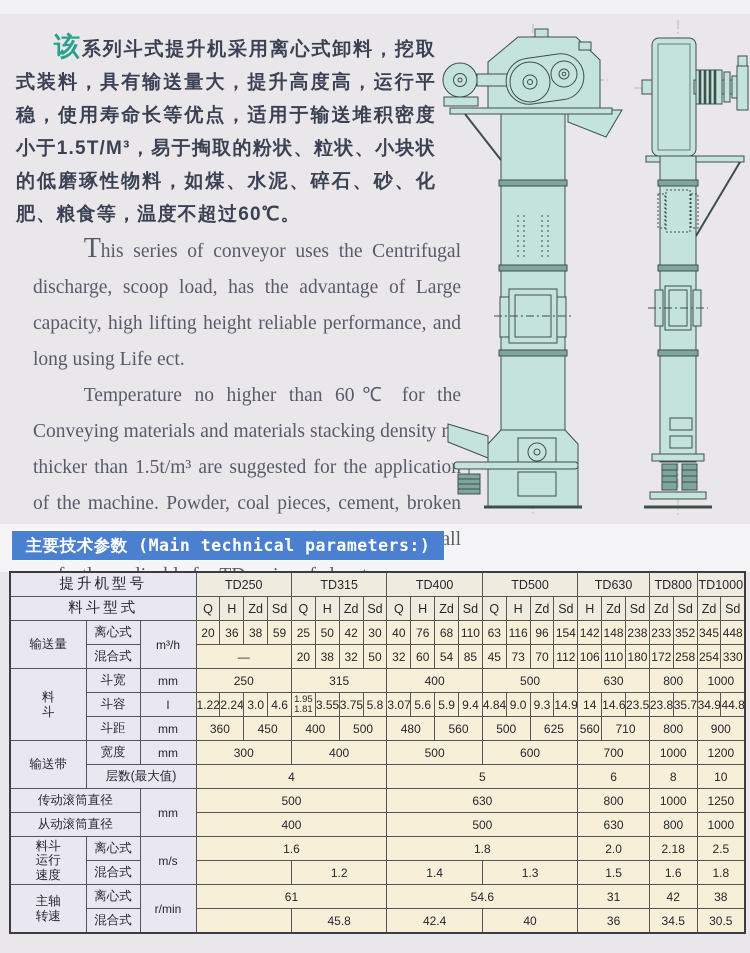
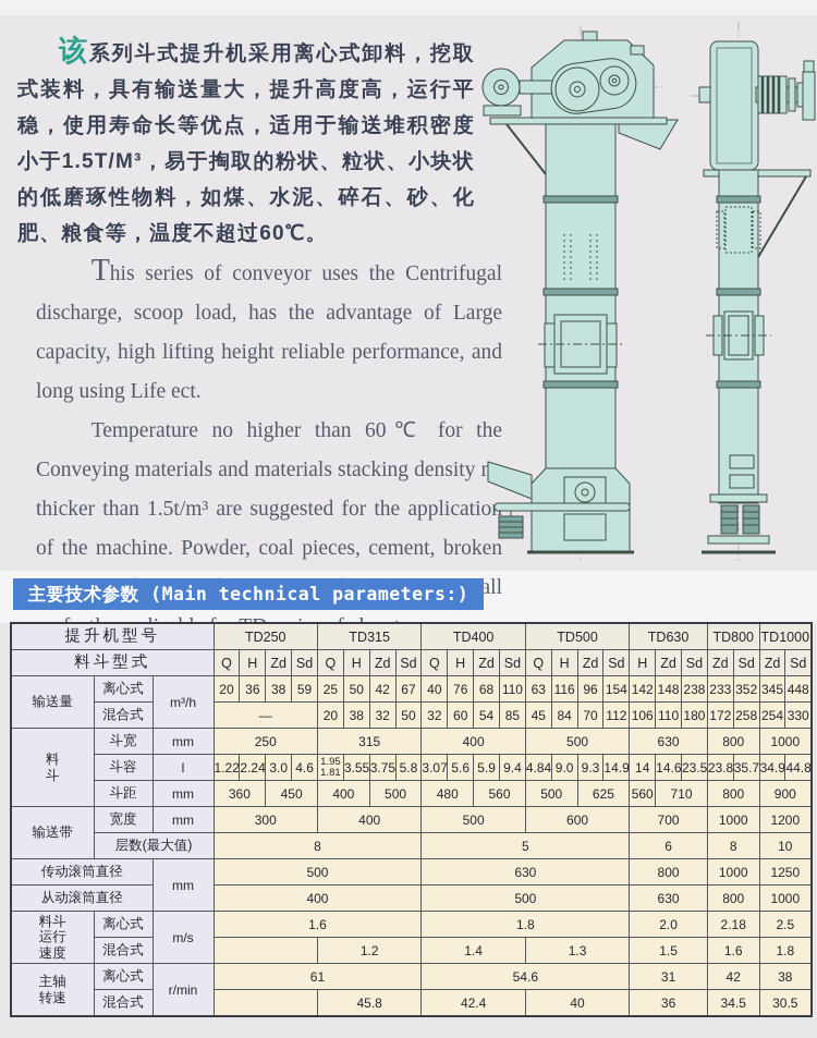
  该系列斗式提升机采用离心式卸料，挖取式装料，具有输送量大，提升高度高，运行平稳，使用寿命长等优点，适用于输送堆积密度小于1.5T/M³，易于掏取的粉状、粒状、小块状的低磨琢性物料，如煤、水泥、碎石、砂、化肥、粮食等，温度不超过60℃。
  This series of conveyor uses the Centrifugal discharge, scoop load, has the advantage of Large capacity, high lifting height reliable performance, and long using Life ect.
  主要技术参数 (Main technical parameters:)
  提升机型号	TD250	TD315	TD400	TD500	TD630	TD800	TD1000
  料斗型式	Q	H	Zd	Sd	Q	H	Zd	Sd	Q	H	Zd	Sd	Q	H	Zd	Sd	H	Zd	Sd	Zd	Sd	Zd	Sd
- 输送量	离心式	m³/h	20	36	38	59	25	50	42	30	40	76	68	110	63	116	96	154	142	148	238	233	352	345	448
+ 输送量	离心式	m³/h	20	36	38	59	25	50	42	67	40	76	68	110	63	116	96	154	142	148	238	233	352	345	448
- 混合式	—	20	38	32	50	32	60	54	85	45	73	70	112	106	110	180	172	258	254	330
+ 混合式	—	20	38	32	50	32	60	54	85	45	84	70	112	106	110	180	172	258	254	330
  料 斗	斗宽	mm	250	315	400	500	630	800	1000
  斗容	l	1.22	2.24	3.0	4.6	1.95 1.81	3.55	3.75	5.8	3.07	5.6	5.9	9.4	4.84	9.0	9.3	14.9	14	14.6	23.5	23.8	35.7	34.9	44.8
  斗距	mm	360	450	400	500	480	560	500	625	560	710	800	900
  输送带	宽度	mm	300	400	500	600	700	1000	1200
- 层数(最大值)	4	5	6	8	10
+ 层数(最大值)	8	5	6	8	10
  传动滚筒直径	mm	500	630	800	1000	1250
  从动滚筒直径	400	500	630	800	1000
  料斗 运行 速度	离心式	m/s	1.6	1.8	2.0	2.18	2.5
  混合式		1.2	1.4	1.3	1.5	1.6	1.8
  主轴 转速	离心式	r/min	61	54.6	31	42	38
  混合式		45.8	42.4	40	36	34.5	30.5
